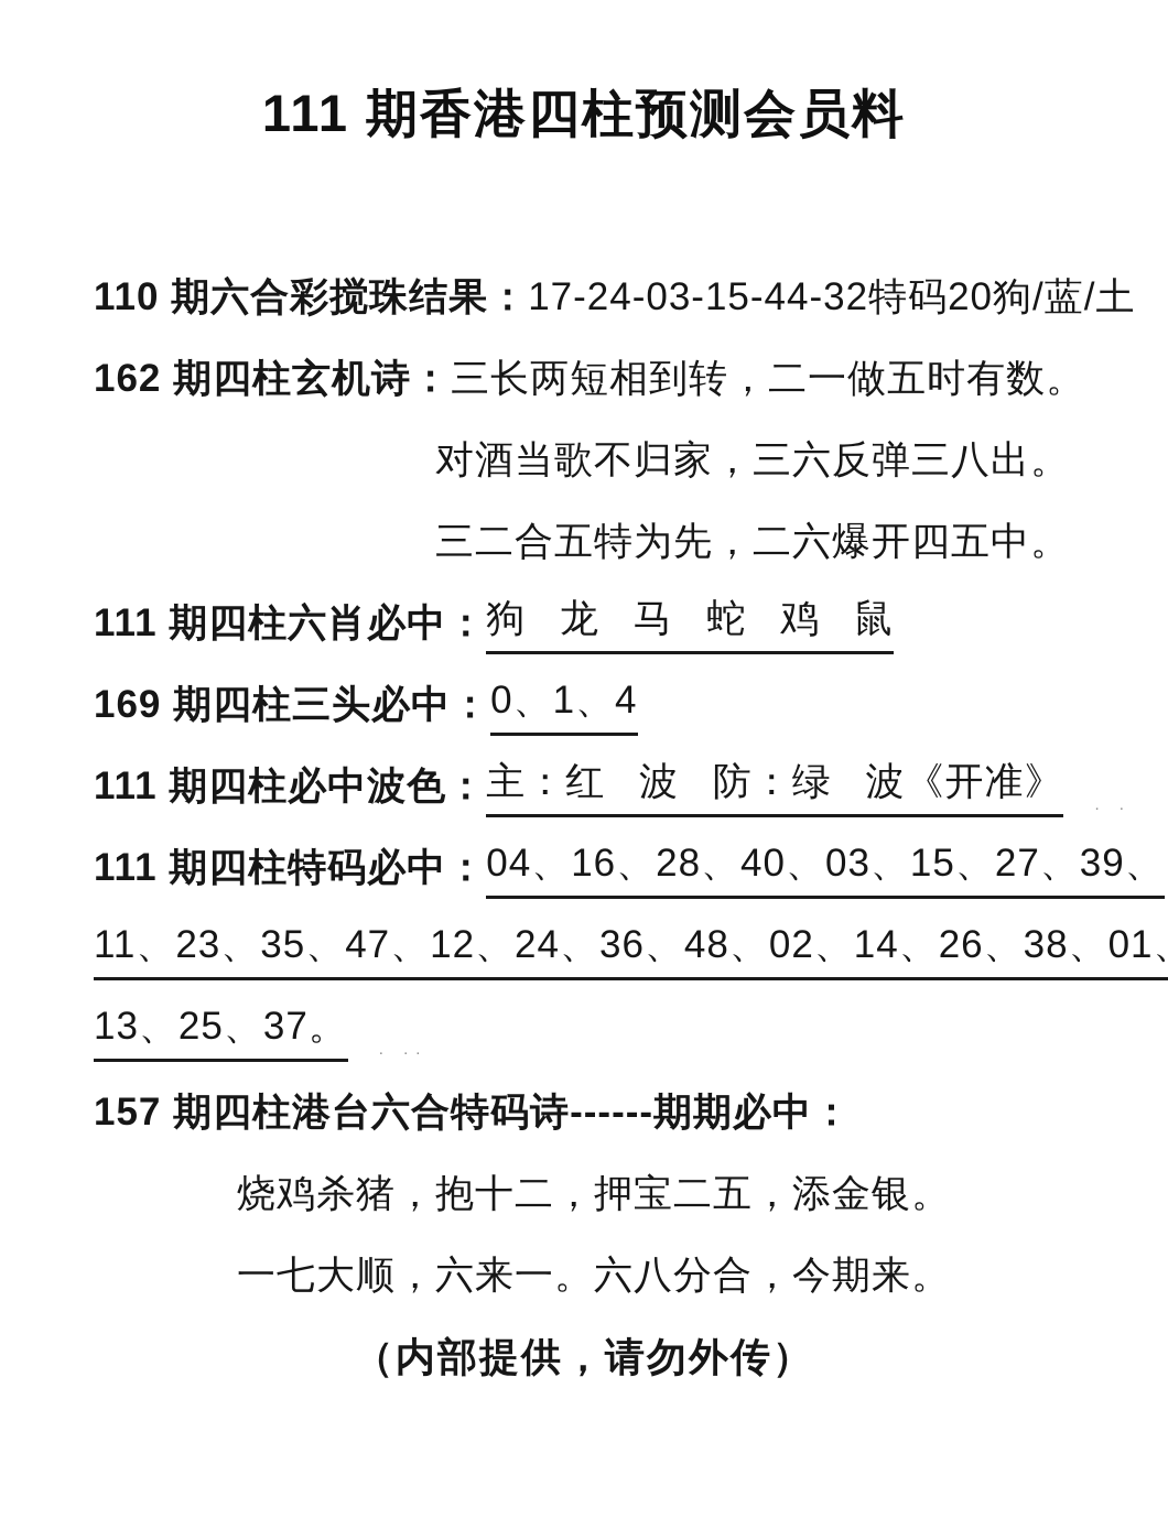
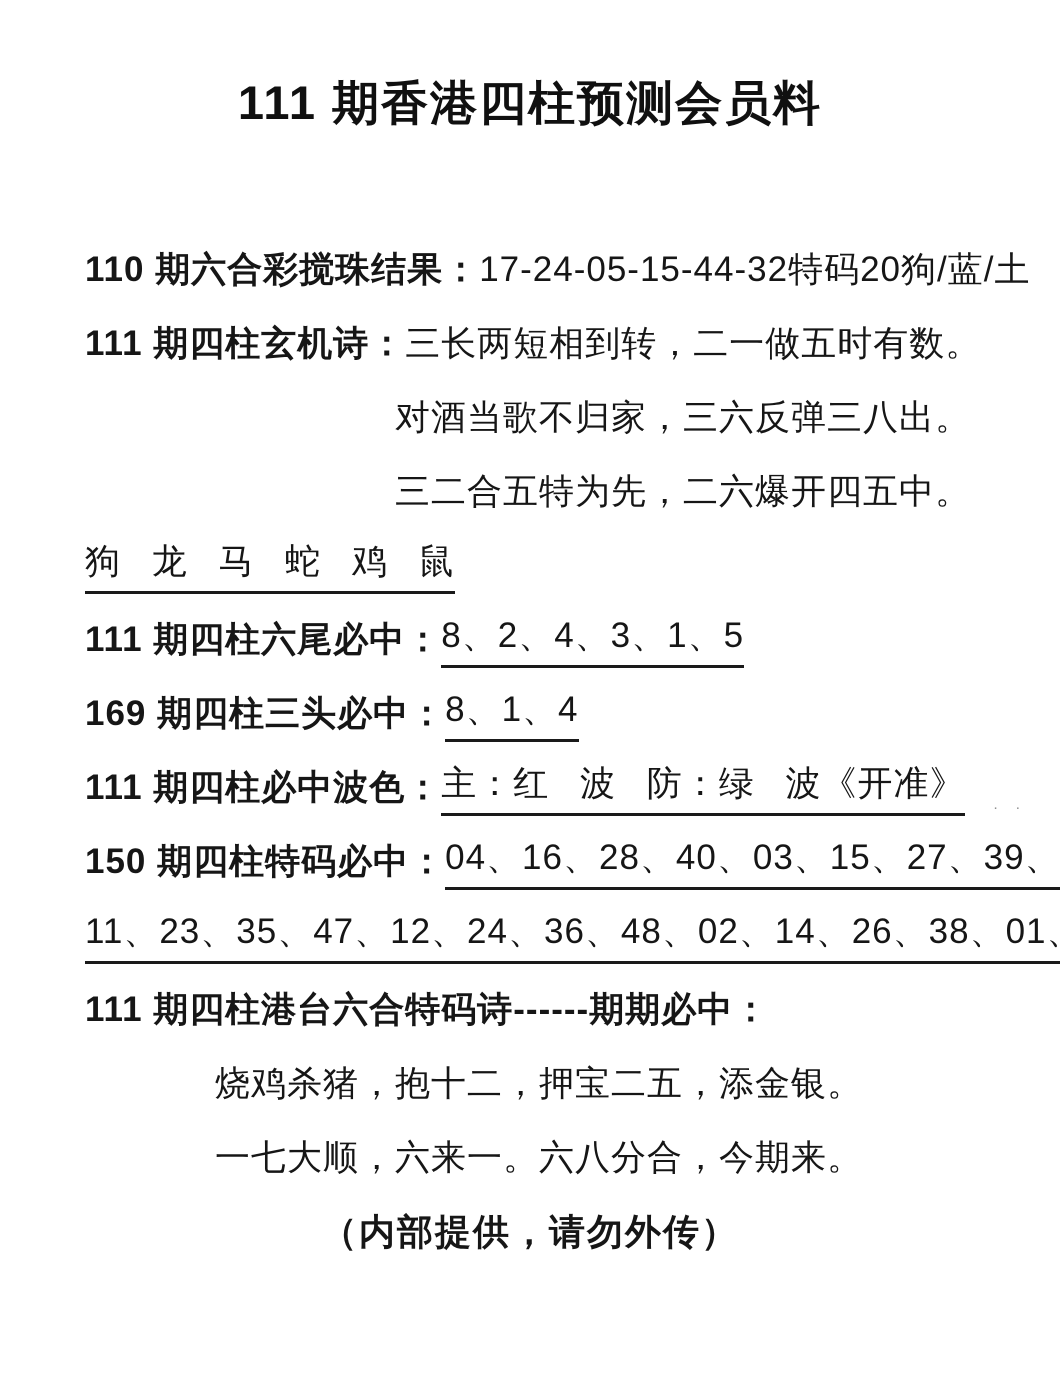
  111 期香港四柱预测会员料
  110 期六合彩搅珠结果：
- 17-24-03-15-44-32特码20狗/蓝/土
+ 17-24-05-15-44-32特码20狗/蓝/土
- 162 期四柱玄机诗：
+ 111 期四柱玄机诗：
  三长两短相到转，二一做五时有数。
  对酒当歌不归家，三六反弹三八出。
  三二合五特为先，二六爆开四五中。
- 111 期四柱六肖必中：
  狗 龙 马 蛇 鸡 鼠
+ 111 期四柱六尾必中：
+ 8、2、4、3、1、5
  169 期四柱三头必中：
- 0、1、4
+ 8、1、4
  111 期四柱必中波色：
  主：红 波 防：绿 波《开准》
  . .
- 111 期四柱特码必中：
+ 150 期四柱特码必中：
  04、16、28、40、03、15、27、39、
  11、23、35、47、12、24、36、48、02、14、26、38、01
- 13、25、37。
- . ..
- 157 期四柱港台六合特码诗------期期必中：
+ 111 期四柱港台六合特码诗------期期必中：
  烧鸡杀猪，抱十二，押宝二五，添金银。
  一七大顺，六来一。六八分合，今期来。
  （内部提供，请勿外传）
